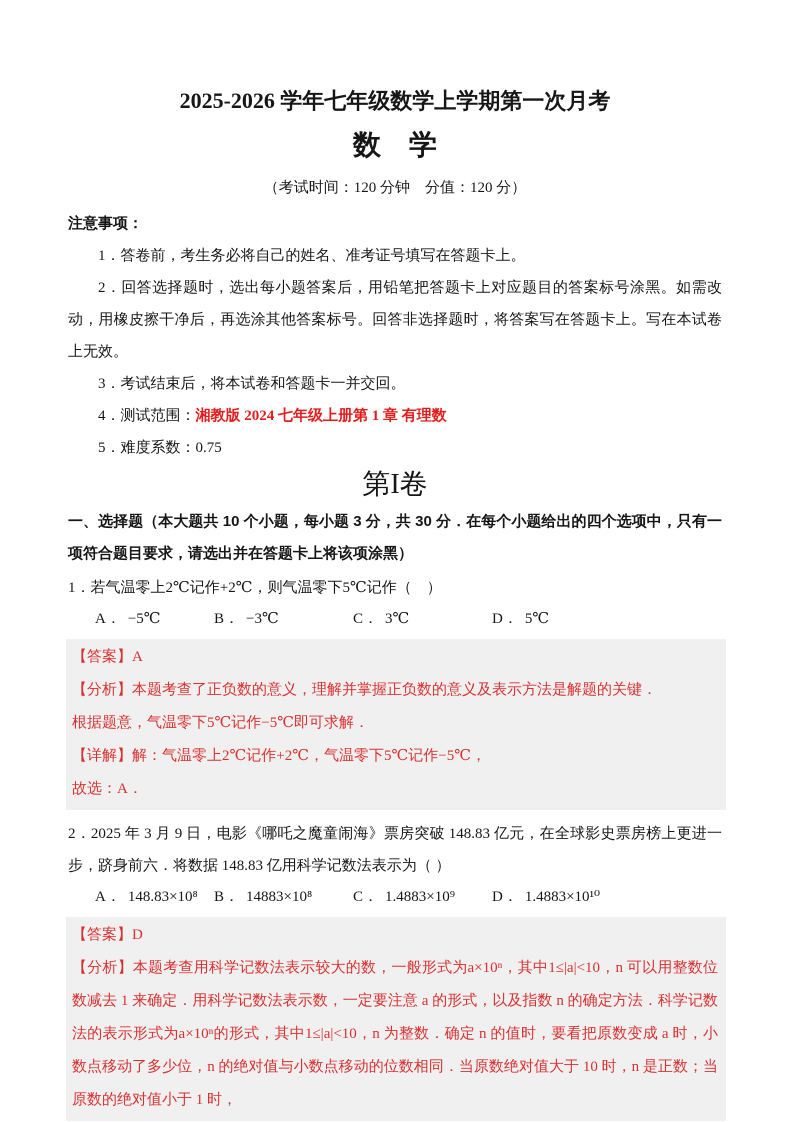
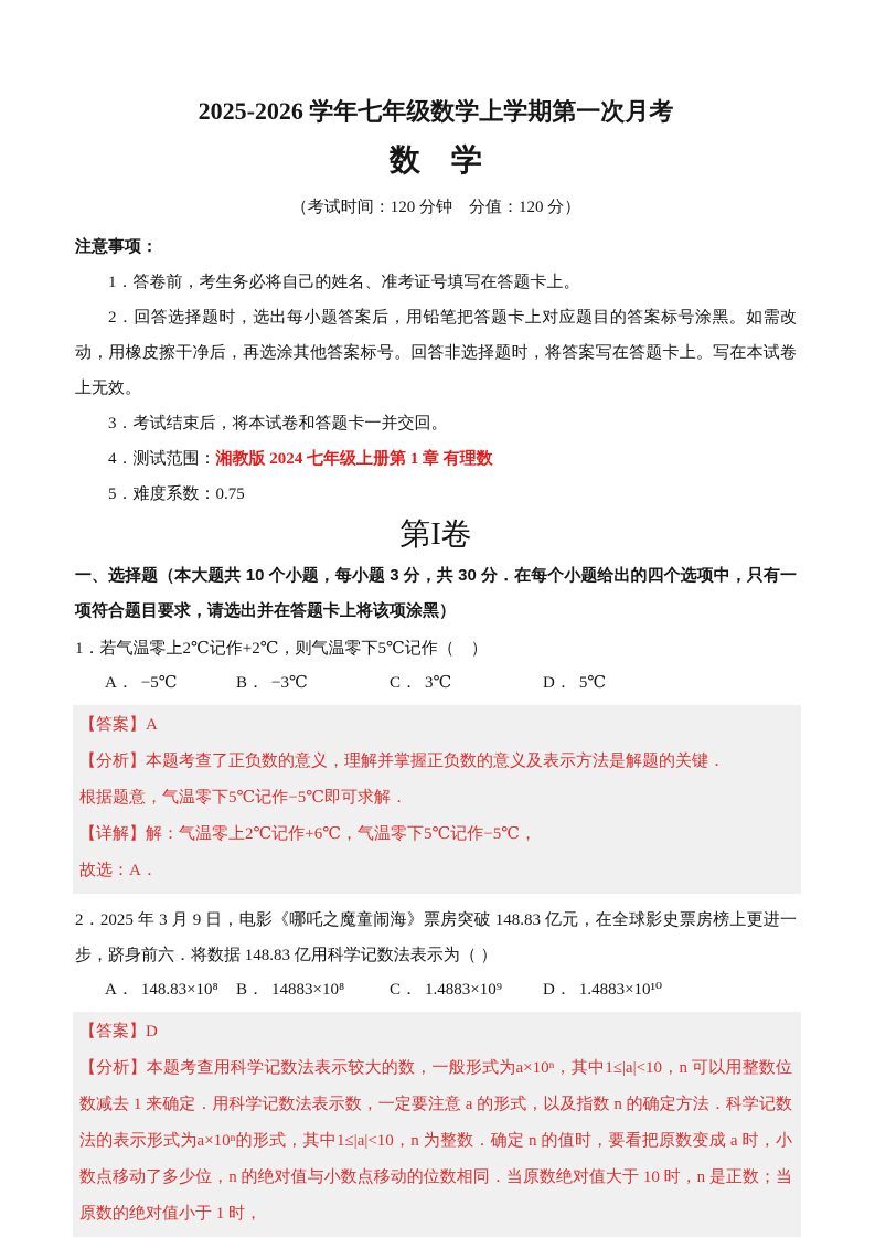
  2025-2026 学年七年级数学上学期第一次月考
  数 学
  （考试时间：120 分钟 分值：120 分）
  注意事项：
  1．答卷前，考生务必将自己的姓名、准考证号填写在答题卡上。
  2．回答选择题时，选出每小题答案后，用铅笔把答题卡上对应题目的答案标号涂黑。如需改动，用橡皮擦干净后，再选涂其他答案标号。回答非选择题时，将答案写在答题卡上。写在本试卷上无效。
  3．考试结束后，将本试卷和答题卡一并交回。
  4．测试范围：湘教版 2024 七年级上册第 1 章 有理数
  5．难度系数：0.75
  第I卷
  一、选择题（本大题共 10 个小题，每小题 3 分，共 30 分．在每个小题给出的四个选项中，只有一项符合题目要求，请选出并在答题卡上将该项涂黑）
  1．若气温零上2℃记作+2℃，则气温零下5℃记作（ ）
  A． −5℃
  B． −3℃
  C． 3℃
  D． 5℃
  【答案】A
  【分析】本题考查了正负数的意义，理解并掌握正负数的意义及表示方法是解题的关键．
  根据题意，气温零下5℃记作−5℃即可求解．
- 【详解】解：气温零上2℃记作+2℃，气温零下5℃记作−5℃，
+ 【详解】解：气温零上2℃记作+6℃，气温零下5℃记作−5℃，
  故选：A．
  2．2025 年 3 月 9 日，电影《哪吒之魔童闹海》票房突破 148.83 亿元，在全球影史票房榜上更进一步，跻身前六．将数据 148.83 亿用科学记数法表示为（ ）
  A． 148.83×10⁸
  B． 14883×10⁸
  C． 1.4883×10⁹
  D． 1.4883×10¹⁰
  【答案】D
  【分析】本题考查用科学记数法表示较大的数，一般形式为a×10ⁿ，其中1≤|a|<10，n 可以用整数位数减去 1 来确定．用科学记数法表示数，一定要注意 a 的形式，以及指数 n 的确定方法．科学记数法的表示形式为a×10ⁿ的形式，其中1≤|a|<10，n 为整数．确定 n 的值时，要看把原数变成 a 时，小数点移动了多少位，n 的绝对值与小数点移动的位数相同．当原数绝对值大于 10 时，n 是正数；当原数的绝对值小于 1 时，
